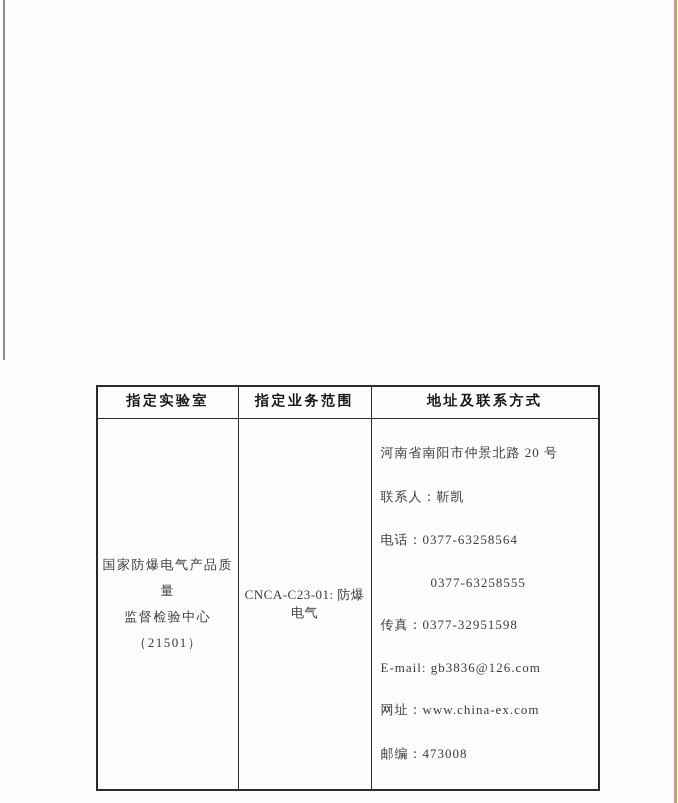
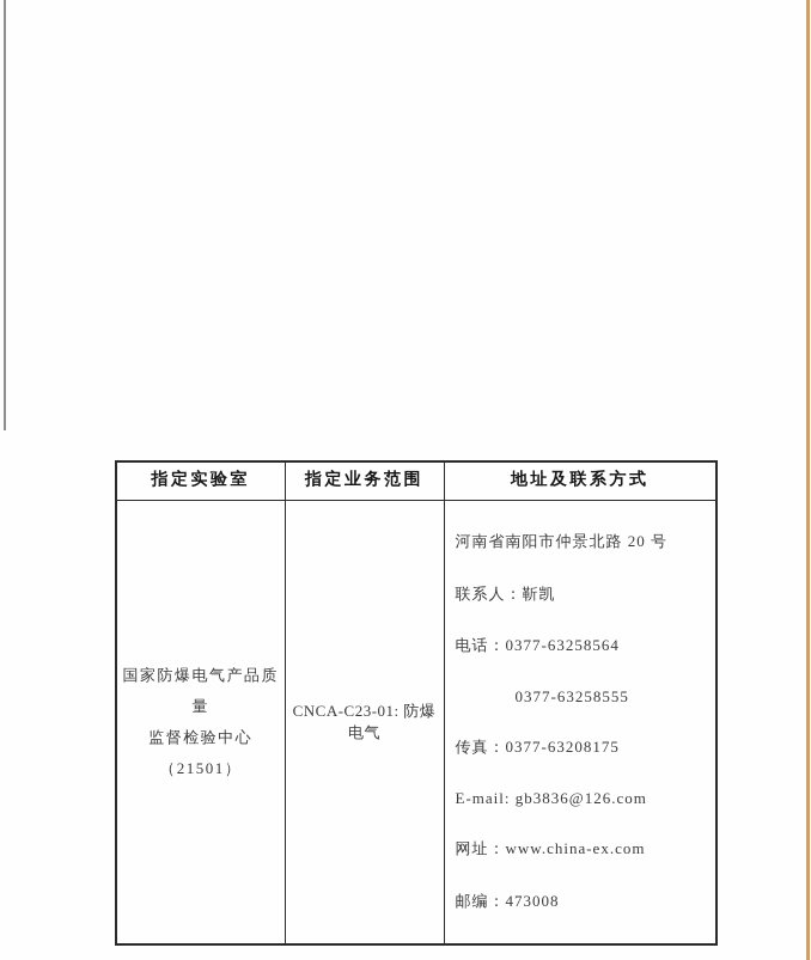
  指定实验室	指定业务范围	地址及联系方式
- 国家防爆电气产品质量 监督检验中心（21501）	CNCA-C23-01: 防爆电气	河南省南阳市仲景北路 20 号 联系人：靳凯 电话：0377-63258564 0377-63258555 传真：0377-32951598 E-mail: gb3836@126.com 网址：www.china-ex.com 邮编：473008
+ 国家防爆电气产品质量 监督检验中心（21501）	CNCA-C23-01: 防爆电气	河南省南阳市仲景北路 20 号 联系人：靳凯 电话：0377-63258564 0377-63258555 传真：0377-63208175 E-mail: gb3836@126.com 网址：www.china-ex.com 邮编：473008
